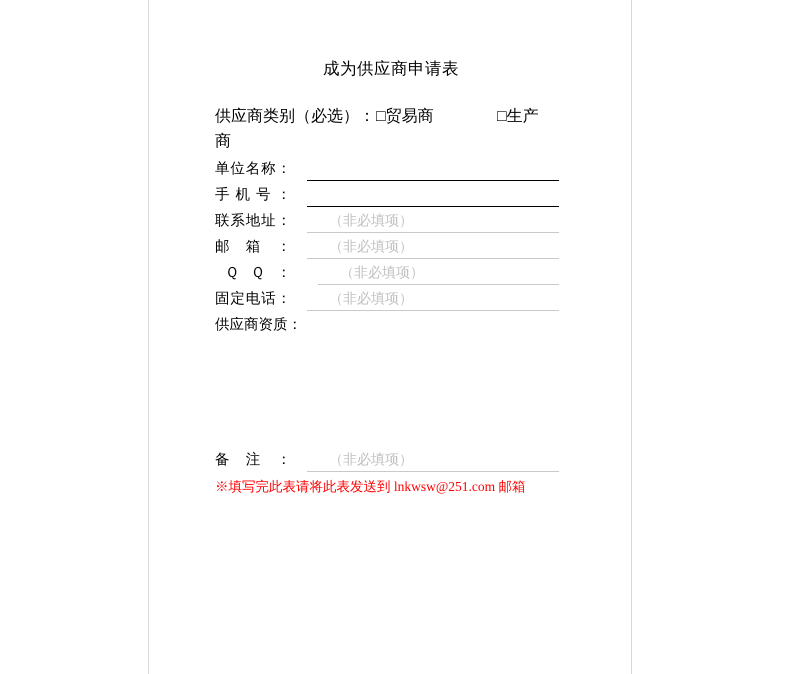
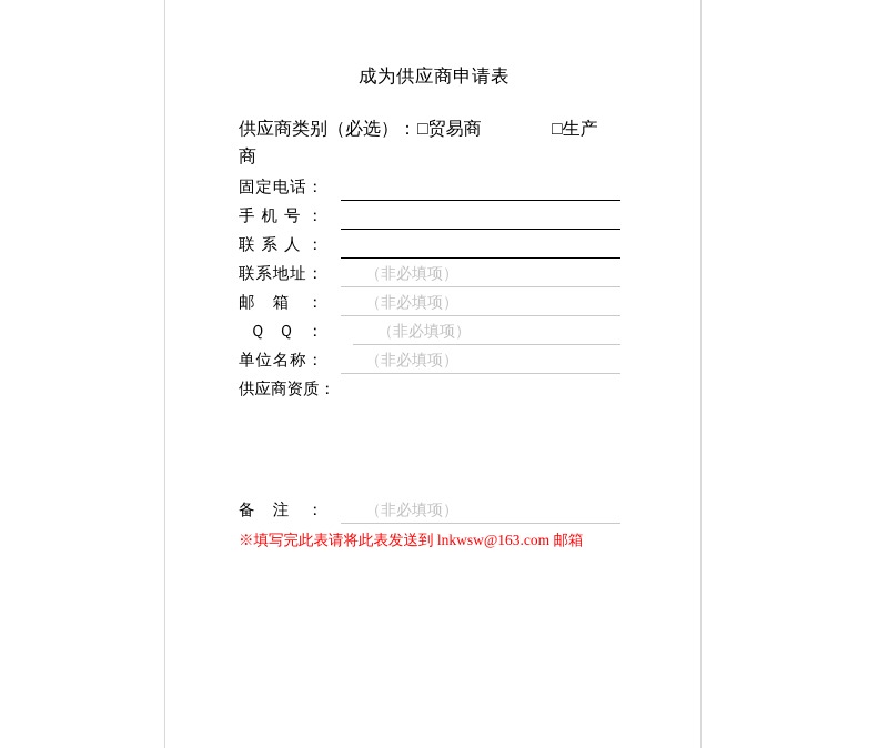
  成为供应商申请表
  供应商类别（必选）：
  □贸易商
  □生产
  商
- 单位名称：
+ 固定电话：
  手机号：
+ 联系人：
  联系地址：
  （非必填项）
  邮箱：
  （非必填项）
  ＱＱ：
  （非必填项）
- 固定电话：
+ 单位名称：
  （非必填项）
  供应商资质：
  备注：
  （非必填项）
- ※填写完此表请将此表发送到 lnkwsw@251.com 邮箱
+ ※填写完此表请将此表发送到 lnkwsw@163.com 邮箱
